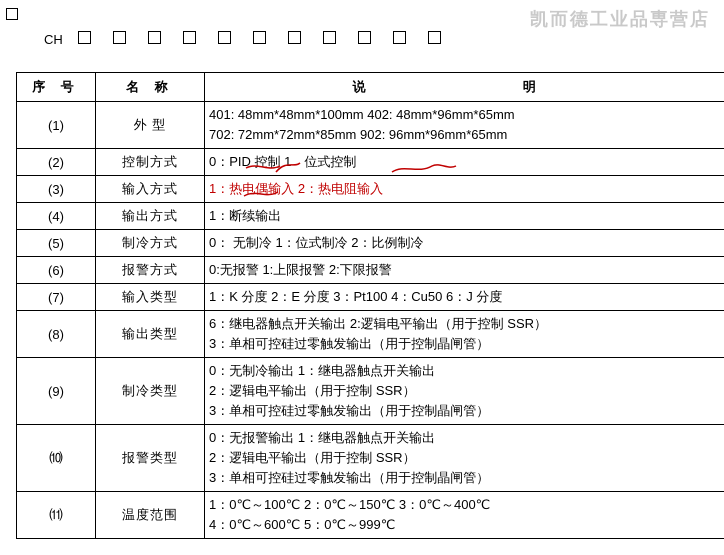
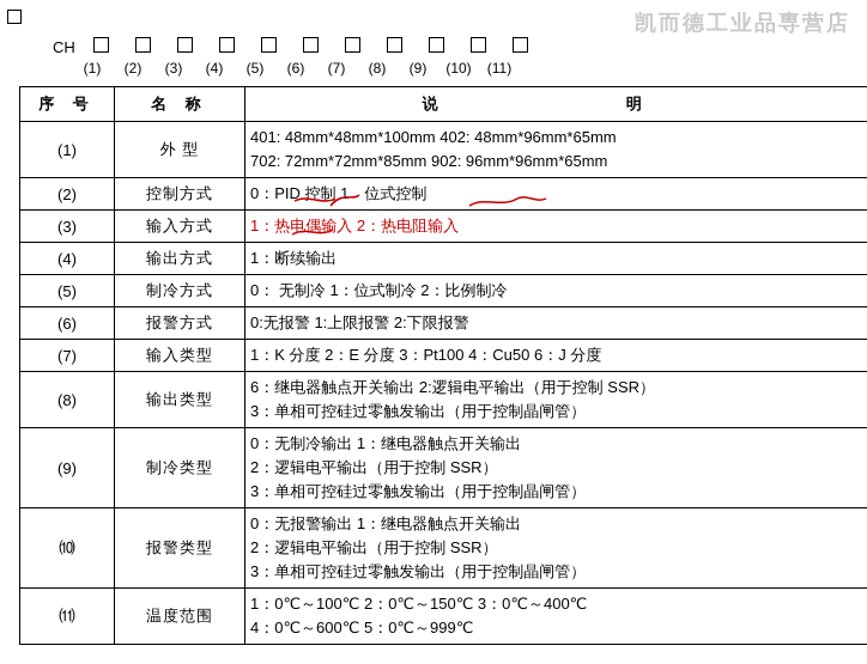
  凯而德工业品専营店
  CH
+ (1)
+ (2)
+ (3)
+ (4)
+ (5)
+ (6)
+ (7)
+ (8)
+ (9)
+ (10)
+ (11)
  序 号	名 称	说 明
  (1)	外 型	401: 48mm*48mm*100mm 402: 48mm*96mm*65mm 702: 72mm*72mm*85mm 902: 96mm*96mm*65mm
  (2)	控制方式	0：PID 控制 1 位式控制
  (3)	输入方式	1：热电偶输入 2：热电阻输入
  (4)	输出方式	1：断续输出
  (5)	制冷方式	0： 无制冷 1：位式制冷 2：比例制冷
  (6)	报警方式	0:无报警 1:上限报警 2:下限报警
  (7)	输入类型	1：K 分度 2：E 分度 3：Pt100 4：Cu50 6：J 分度
  (8)	输出类型	6：继电器触点开关输出 2:逻辑电平输出（用于控制 SSR） 3：单相可控硅过零触发输出（用于控制晶闸管）
  (9)	制冷类型	0：无制冷输出 1：继电器触点开关输出 2：逻辑电平输出（用于控制 SSR） 3：单相可控硅过零触发输出（用于控制晶闸管）
  ⑽	报警类型	0：无报警输出 1：继电器触点开关输出 2：逻辑电平输出（用于控制 SSR） 3：单相可控硅过零触发输出（用于控制晶闸管）
  ⑾	温度范围	1：0℃～100℃ 2：0℃～150℃ 3：0℃～400℃ 4：0℃～600℃ 5：0℃～999℃
